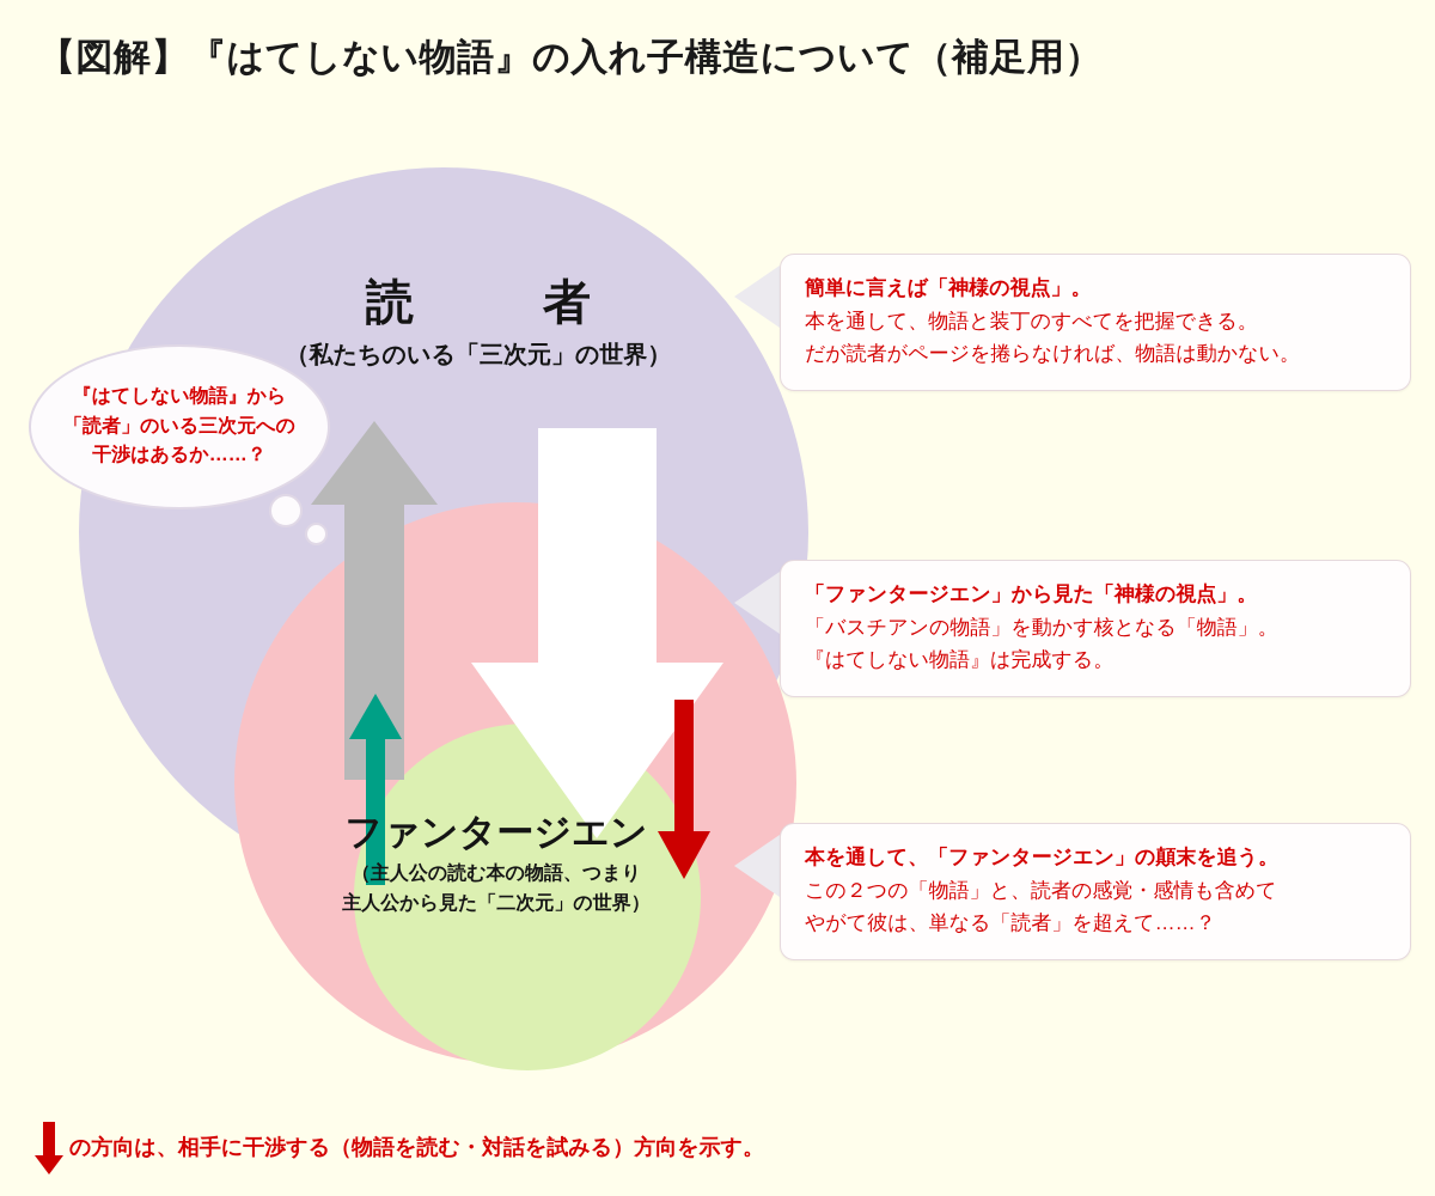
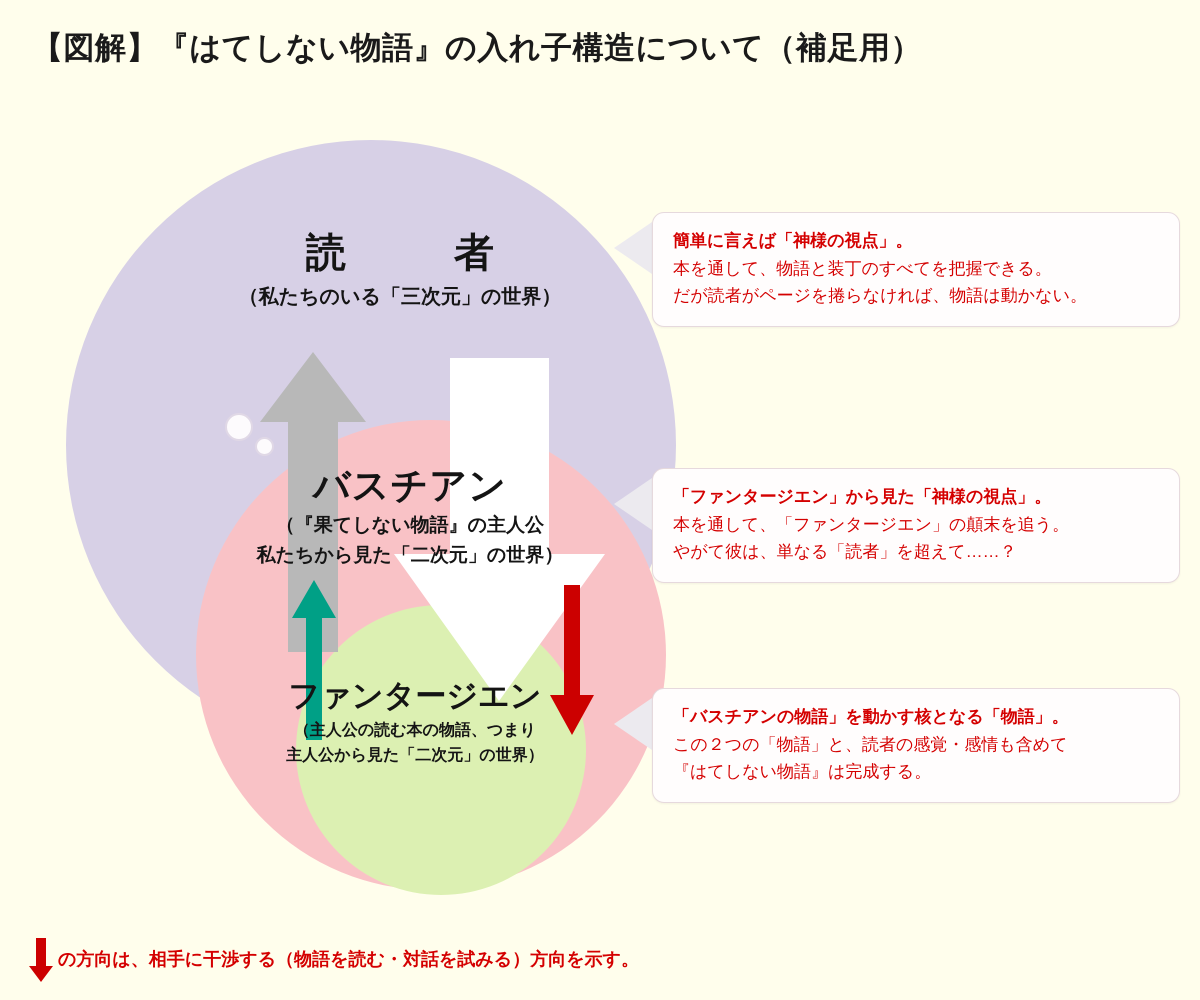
  【図解】『はてしない物語』の入れ子構造について（補足用）
  読 者
  （私たちのいる「三次元」の世界）
+ バスチアン
+ （『果てしない物語』の主人公
+ 私たちから見た「二次元」の世界）
  ファンタージエン
  （主人公の読む本の物語、つまり
  主人公から見た「二次元」の世界）
- 『はてしない物語』から
- 「読者」のいる三次元への
- 干渉はあるか……？
  簡単に言えば「神様の視点」。
  本を通して、物語と装丁のすべてを把握できる。
  だが読者がページを捲らなければ、物語は動かない。
  「ファンタージエン」から見た「神様の視点」。
- 「バスチアンの物語」を動かす核となる「物語」。
+ 本を通して、「ファンタージエン」の顛末を追う。
- 『はてしない物語』は完成する。
+ やがて彼は、単なる「読者」を超えて……？
- 本を通して、「ファンタージエン」の顛末を追う。
+ 「バスチアンの物語」を動かす核となる「物語」。
  この２つの「物語」と、読者の感覚・感情も含めて
- やがて彼は、単なる「読者」を超えて……？
+ 『はてしない物語』は完成する。
  の方向は、相手に干渉する（物語を読む・対話を試みる）方向を示す。
